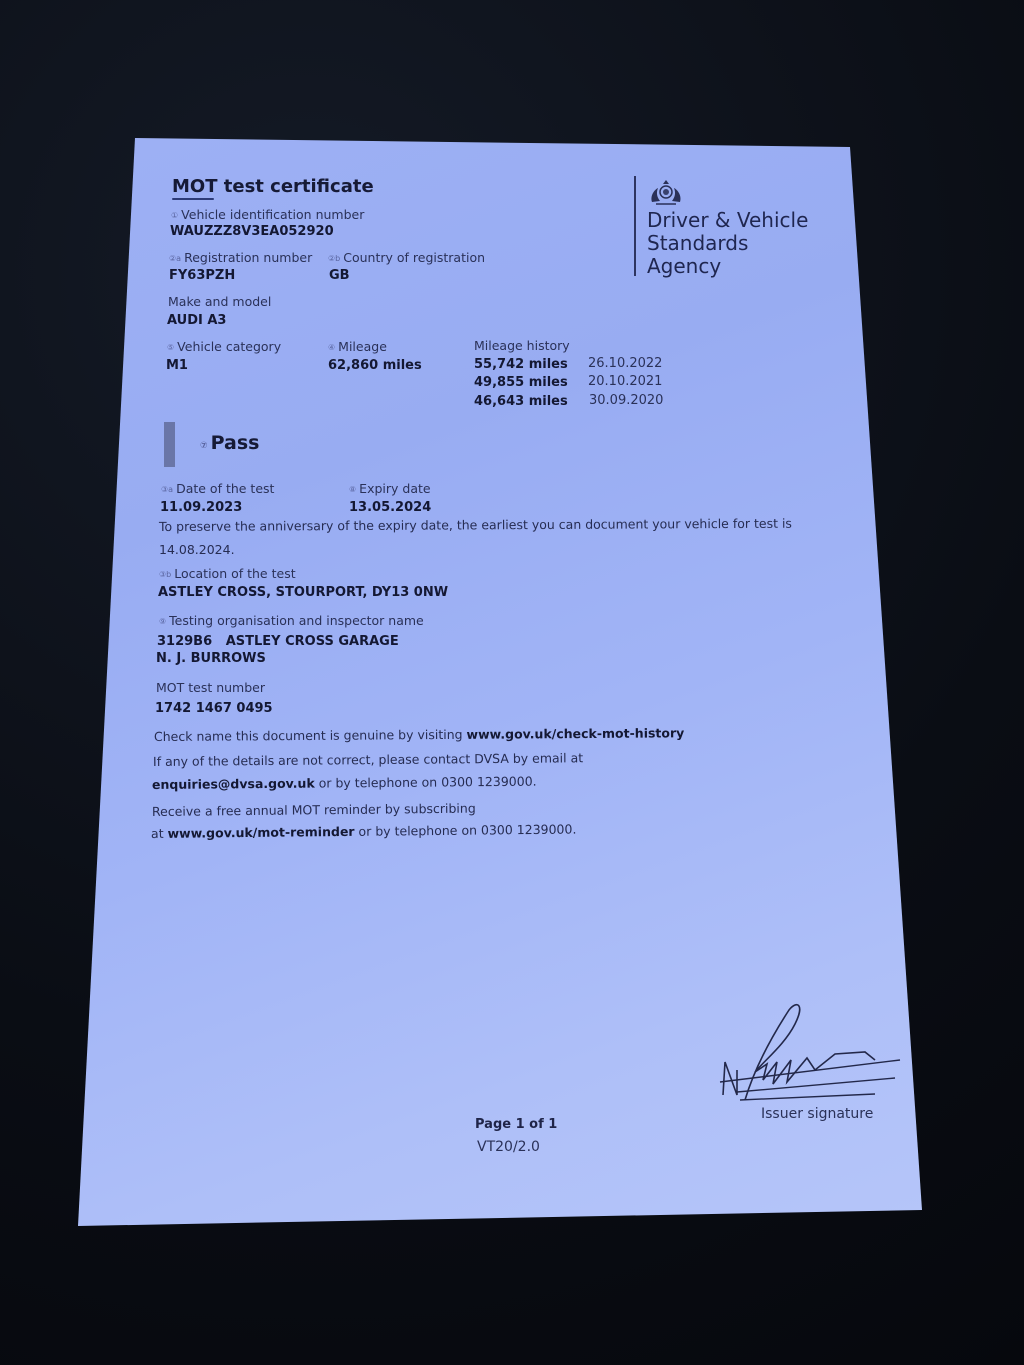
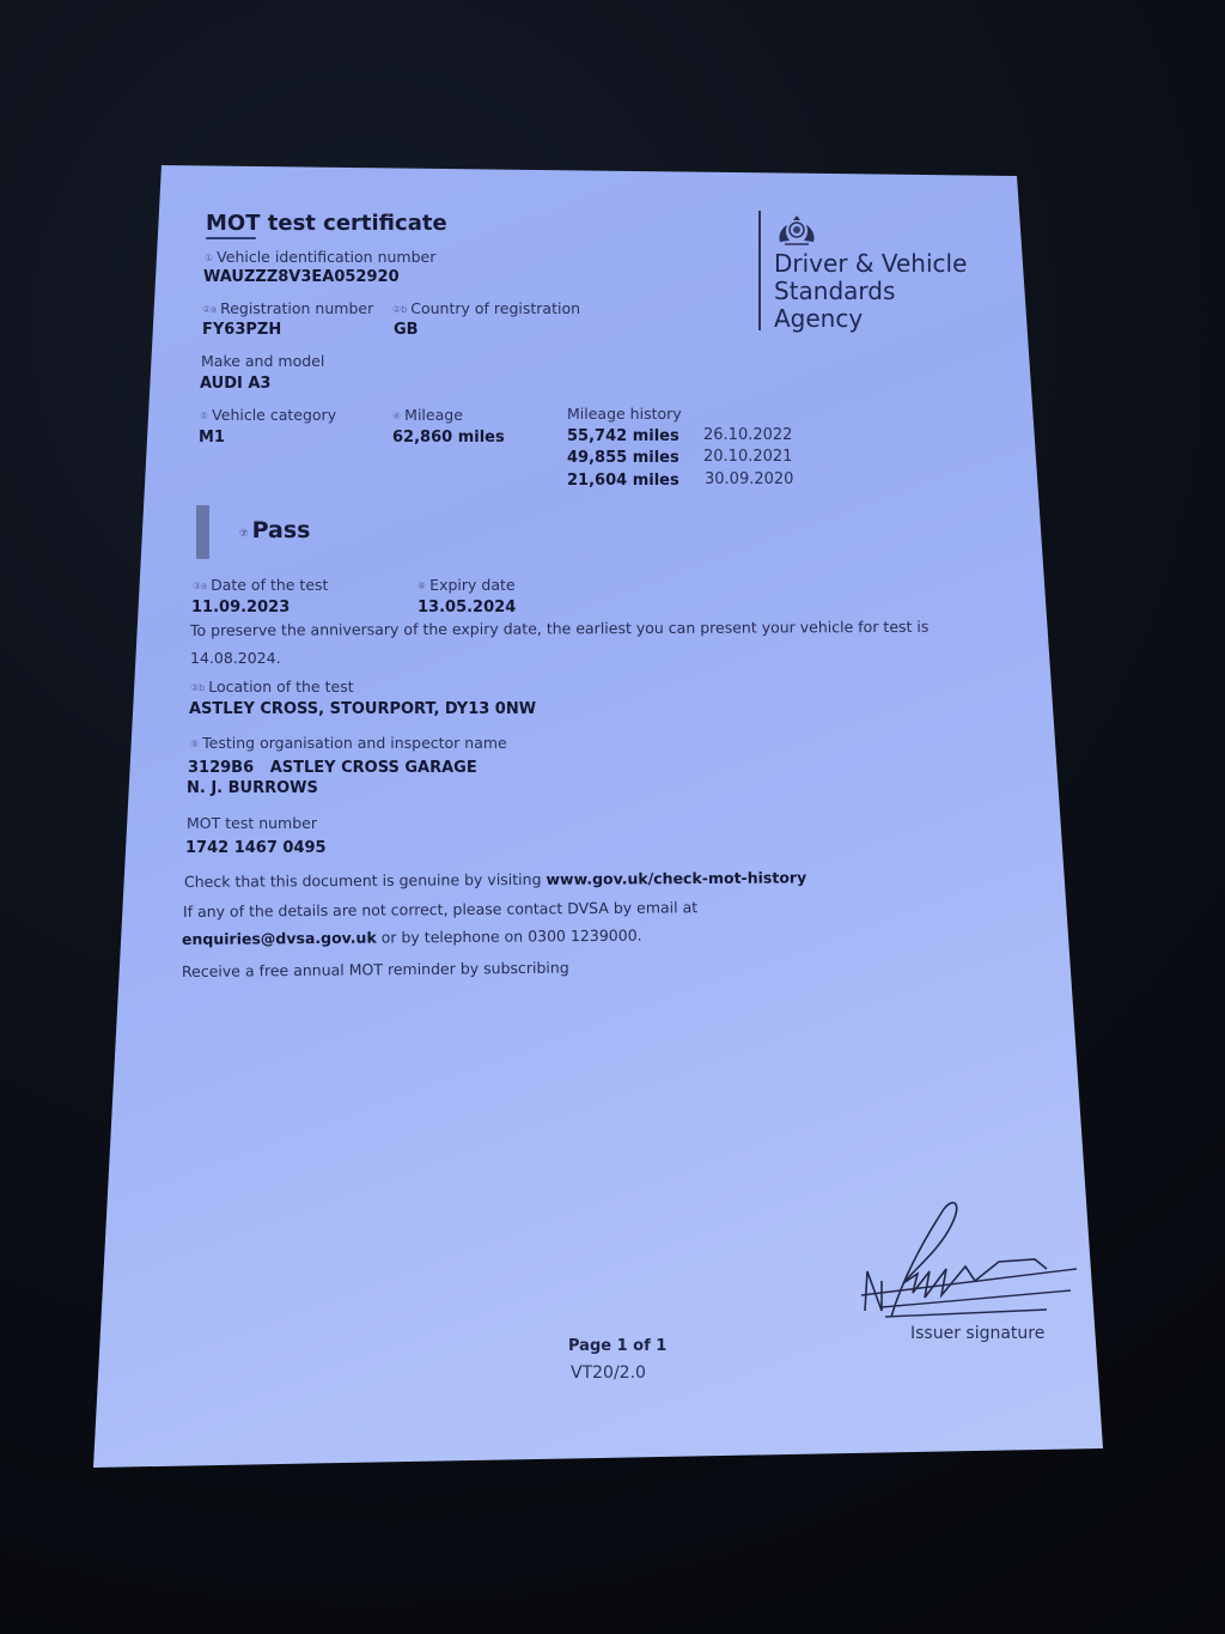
  MOT test certificate
  Driver & Vehicle
  Standards
  Agency
  ① Vehicle identification number
  WAUZZZ8V3EA052920
  ②a Registration number
  FY63PZH
  ②b Country of registration
  GB
  Make and model
  AUDI A3
  ⑤ Vehicle category
  M1
  ④ Mileage
  62,860 miles
  Mileage history
  55,742 miles
  26.10.2022
  49,855 miles
  20.10.2021
- 46,643 miles
+ 21,604 miles
  30.09.2020
  ⑦ Pass
  ③a Date of the test
  11.09.2023
  ⑧ Expiry date
  13.05.2024
- To preserve the anniversary of the expiry date, the earliest you can document your vehicle for test is
+ To preserve the anniversary of the expiry date, the earliest you can present your vehicle for test is
  14.08.2024.
  ③b Location of the test
  ASTLEY CROSS, STOURPORT, DY13 0NW
  ⑨ Testing organisation and inspector name
  3129B6 ASTLEY CROSS GARAGE
  N. J. BURROWS
  MOT test number
  1742 1467 0495
- Check name this document is genuine by visiting www.gov.uk/check-mot-history
+ Check that this document is genuine by visiting www.gov.uk/check-mot-history
  If any of the details are not correct, please contact DVSA by email at
  enquiries@dvsa.gov.uk or by telephone on 0300 1239000.
  Receive a free annual MOT reminder by subscribing
- at www.gov.uk/mot-reminder or by telephone on 0300 1239000.
  Issuer signature
  Page 1 of 1
  VT20/2.0
